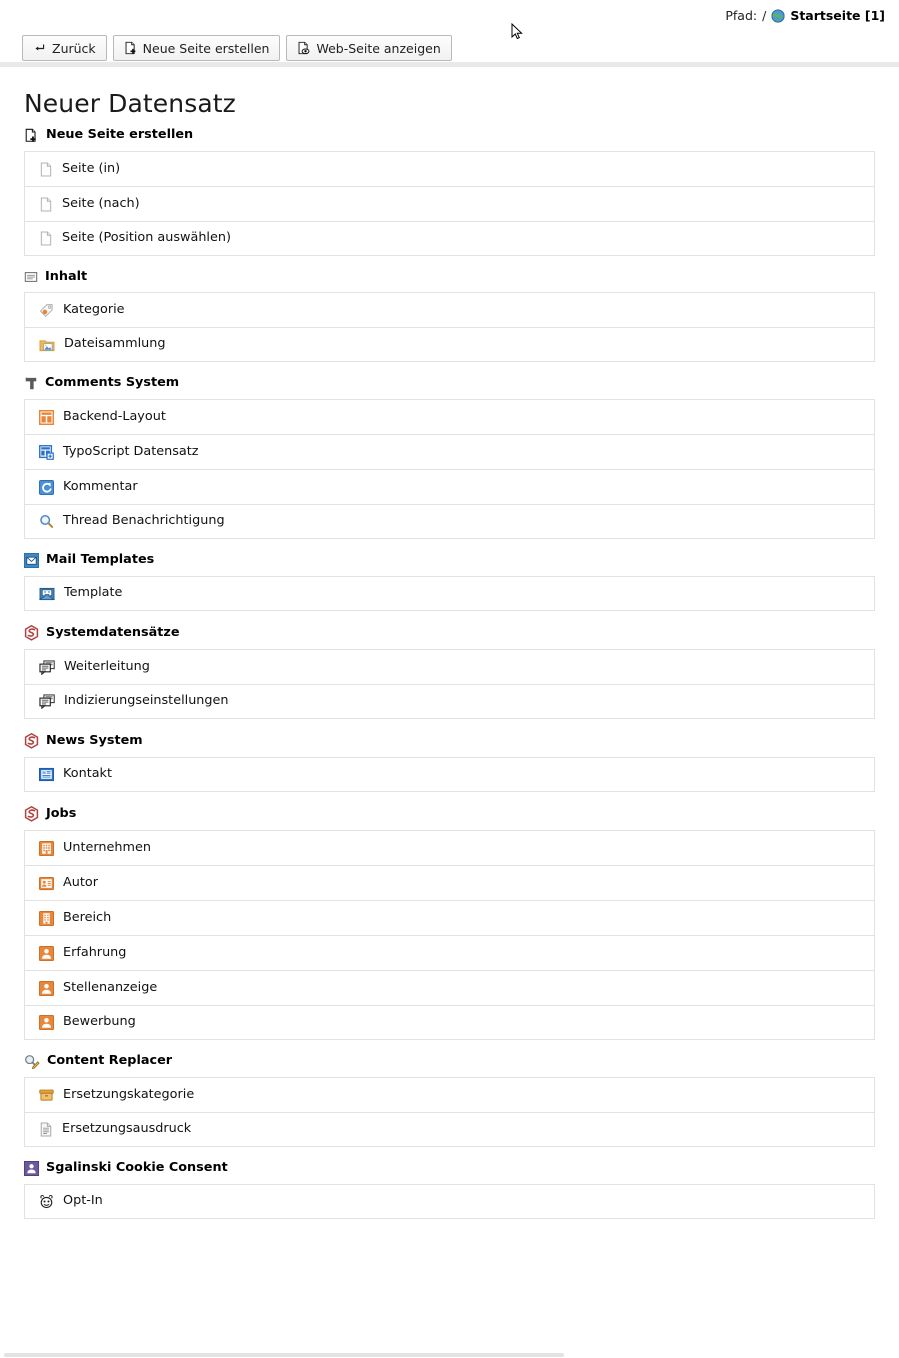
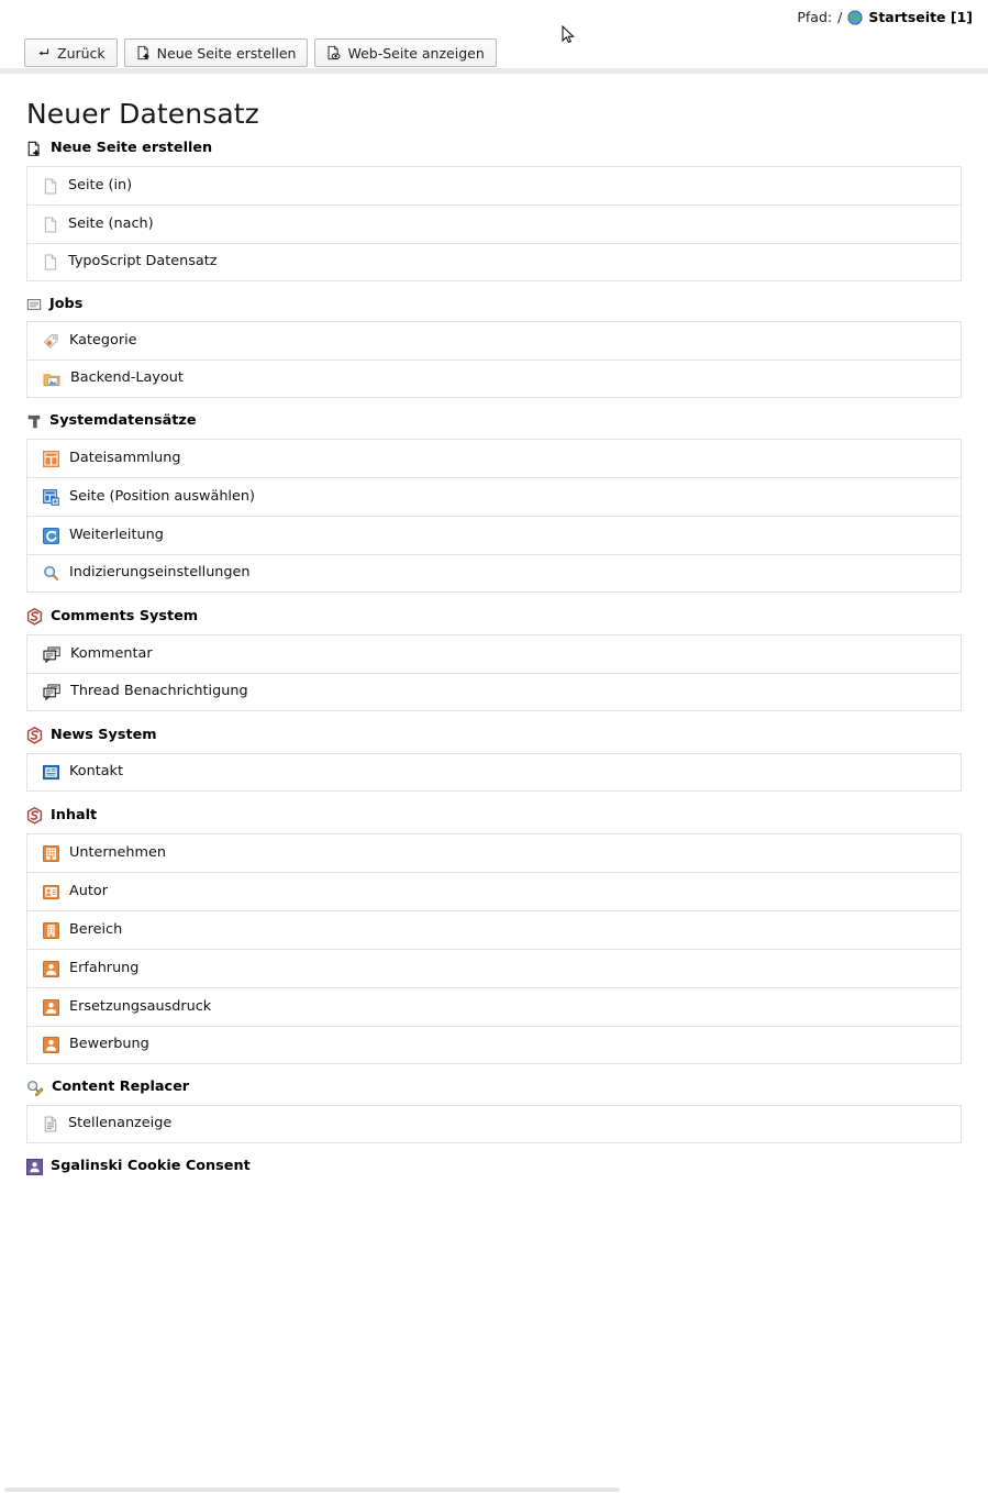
  Pfad:
  /
  Startseite [1]
  Zurück
  Neue Seite erstellen
  Web-Seite anzeigen
  Neuer Datensatz
  Neue Seite erstellen
  Seite (in)
  Seite (nach)
- Seite (Position auswählen)
+ TypoScript Datensatz
- Inhalt
+ Jobs
  Kategorie
- Dateisammlung
+ Backend-Layout
- Comments System
+ Systemdatensätze
- Backend-Layout
+ Dateisammlung
- TypoScript Datensatz
+ Seite (Position auswählen)
- Kommentar
+ Weiterleitung
- Thread Benachrichtigung
+ Indizierungseinstellungen
- Mail Templates
- Template
- Systemdatensätze
+ Comments System
- Weiterleitung
+ Kommentar
- Indizierungseinstellungen
+ Thread Benachrichtigung
  News System
  Kontakt
- Jobs
+ Inhalt
  Unternehmen
  Autor
  Bereich
  Erfahrung
- Stellenanzeige
+ Ersetzungsausdruck
  Bewerbung
  Content Replacer
- Ersetzungskategorie
- Ersetzungsausdruck
+ Stellenanzeige
  Sgalinski Cookie Consent
- Opt-In
